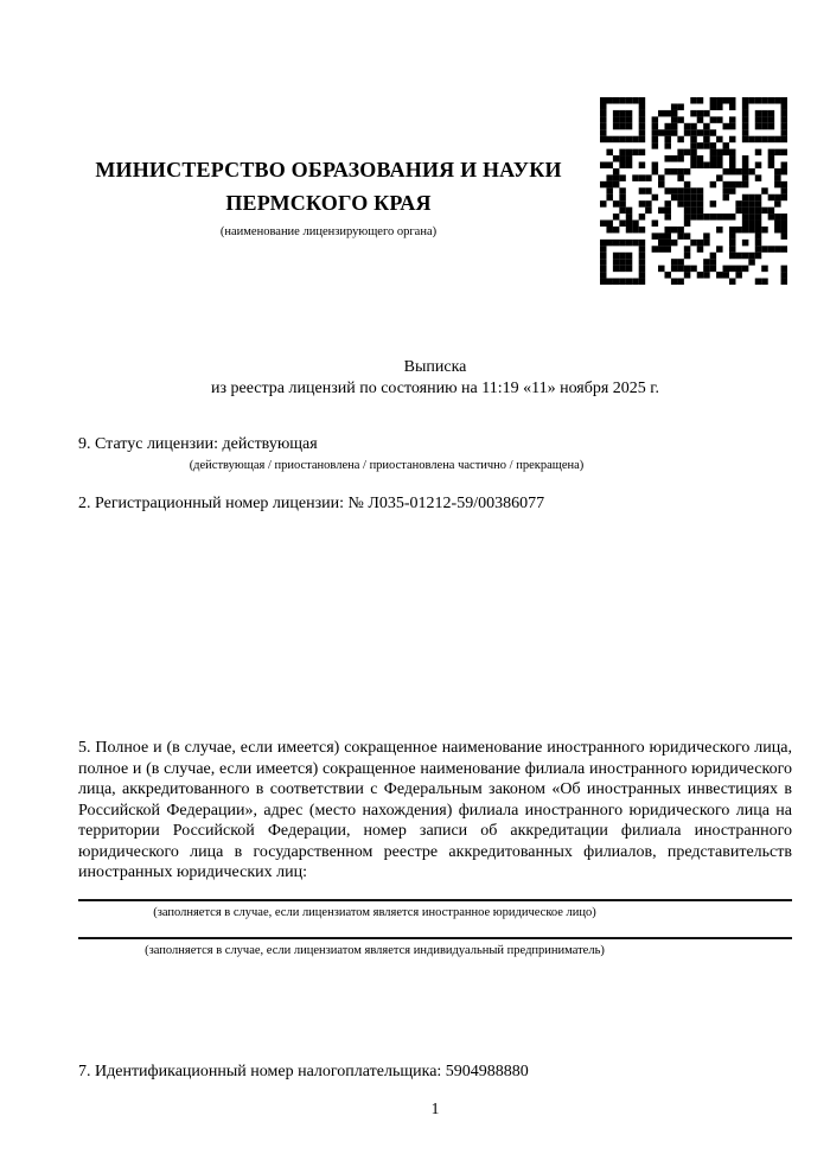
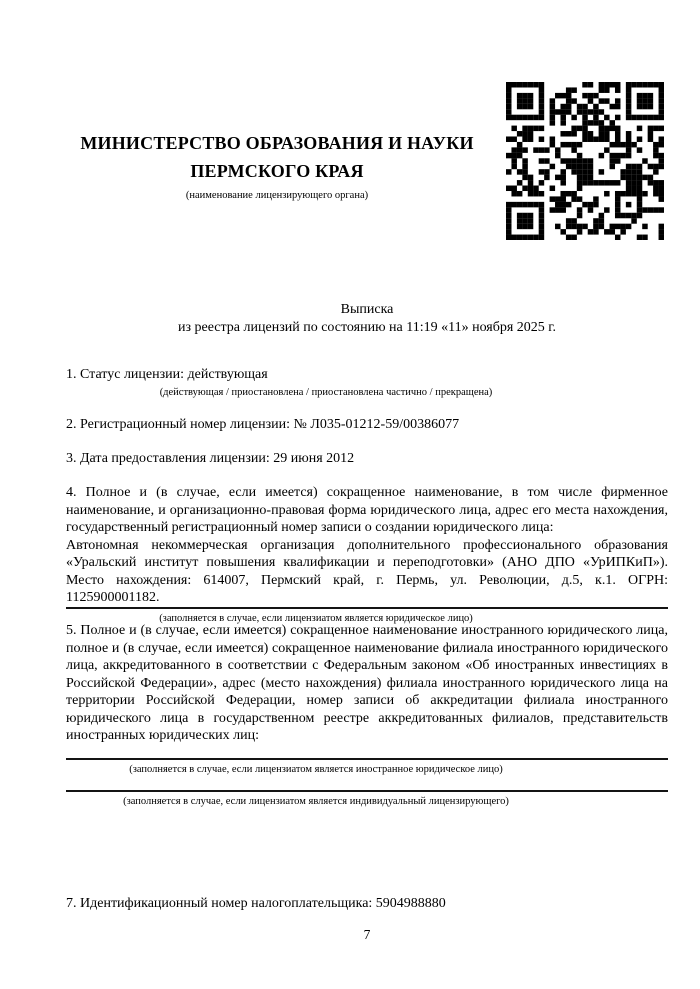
  МИНИСТЕРСТВО ОБРАЗОВАНИЯ И НАУКИ
  ПЕРМСКОГО КРАЯ
  (наименование лицензирующего органа)
  Выписка
  из реестра лицензий по состоянию на 11:19 «11» ноября 2025 г.
- 9. Статус лицензии: действующая
+ 1. Статус лицензии: действующая
  (действующая / приостановлена / приостановлена частично / прекращена)
  2. Регистрационный номер лицензии: № Л035-01212-59/00386077
+ 3. Дата предоставления лицензии: 29 июня 2012
+ 4. Полное и (в случае, если имеется) сокращенное наименование, в том числе фирменное наименование, и организационно-правовая форма юридического лица, адрес его места нахождения, государственный регистрационный номер записи о создании юридического лица:
+ Автономная некоммерческая организация дополнительного профессионального образования «Уральский институт повышения квалификации и переподготовки» (АНО ДПО «УрИПКиП»). Место нахождения: 614007, Пермский край, г. Пермь, ул. Революции, д.5, к.1. ОГРН: 1125900001182.
+ (заполняется в случае, если лицензиатом является юридическое лицо)
  5. Полное и (в случае, если имеется) сокращенное наименование иностранного юридического лица, полное и (в случае, если имеется) сокращенное наименование филиала иностранного юридического лица, аккредитованного в соответствии с Федеральным законом «Об иностранных инвестициях в Российской Федерации», адрес (место нахождения) филиала иностранного юридического лица на территории Российской Федерации, номер записи об аккредитации филиала иностранного юридического лица в государственном реестре аккредитованных филиалов, представительств иностранных юридических лиц:
  (заполняется в случае, если лицензиатом является иностранное юридическое лицо)
- (заполняется в случае, если лицензиатом является индивидуальный предприниматель)
+ (заполняется в случае, если лицензиатом является индивидуальный лицензирующего)
  7. Идентификационный номер налогоплательщика: 5904988880
- 1
+ 7
